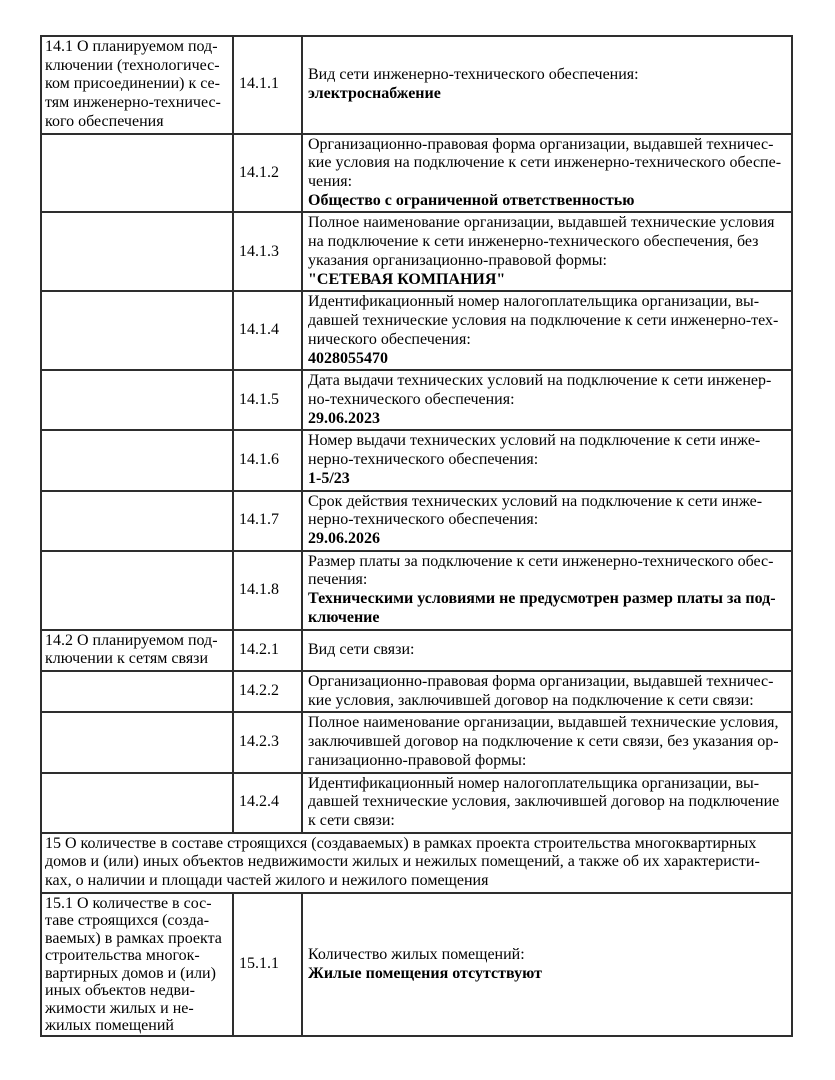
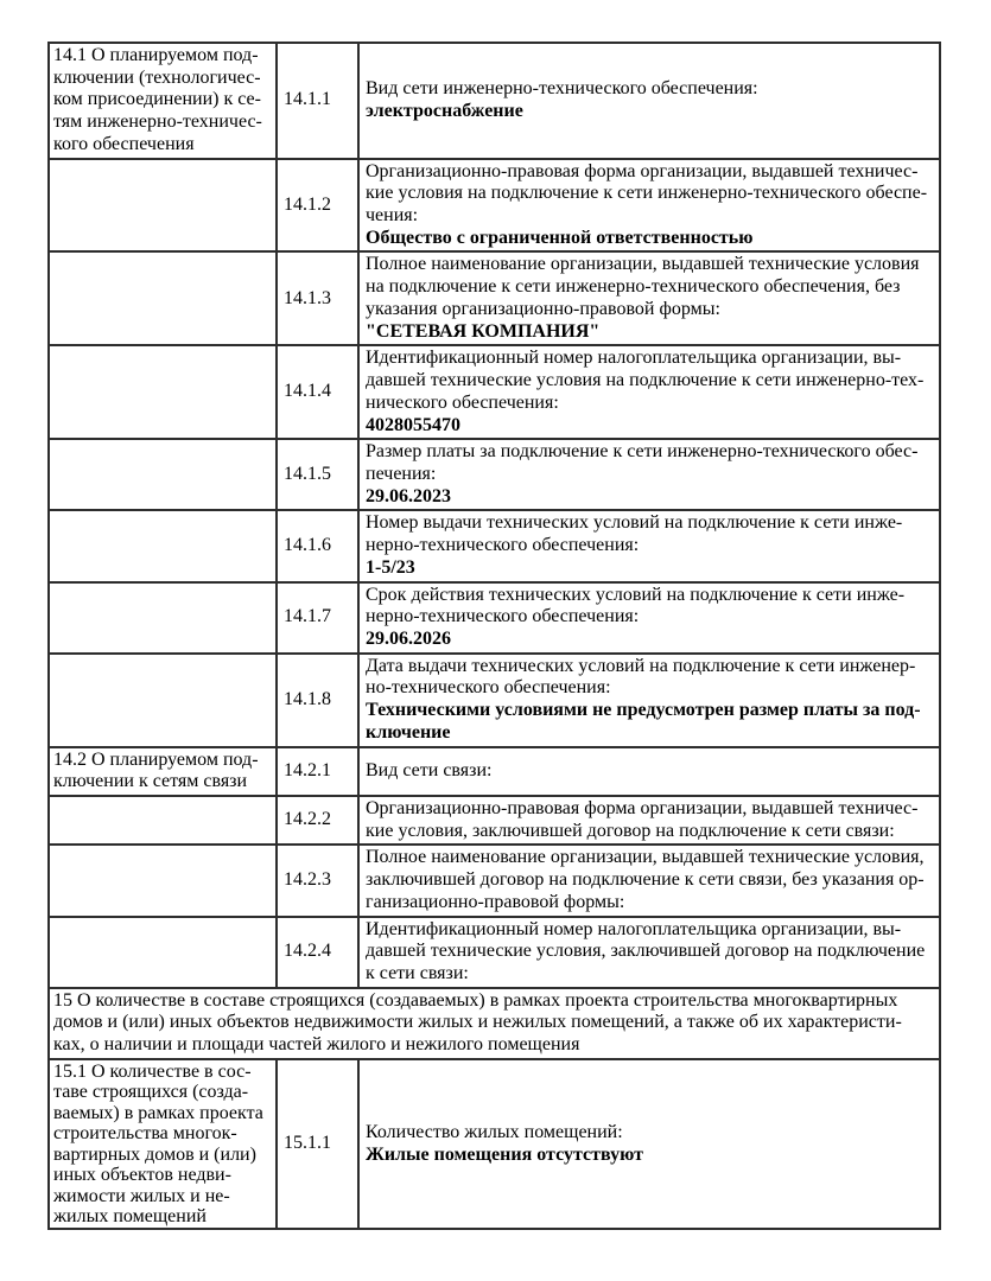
  14.1 О планируемом под- ключении (технологичес- ком присоединении) к се- тям инженерно-техничес- кого обеспечения	14.1.1	Вид сети инженерно-технического обеспечения: электроснабжение
  	14.1.2	Организационно-правовая форма организации, выдавшей техничес- кие условия на подключение к сети инженерно-технического обеспе- чения: Общество с ограниченной ответственностью
  	14.1.3	Полное наименование организации, выдавшей технические условия на подключение к сети инженерно-технического обеспечения, без указания организационно-правовой формы: "СЕТЕВАЯ КОМПАНИЯ"
  	14.1.4	Идентификационный номер налогоплательщика организации, вы- давшей технические условия на подключение к сети инженерно-тех- нического обеспечения: 4028055470
- 	14.1.5	Дата выдачи технических условий на подключение к сети инженер- но-технического обеспечения: 29.06.2023
+ 	14.1.5	Размер платы за подключение к сети инженерно-технического обес- печения: 29.06.2023
  	14.1.6	Номер выдачи технических условий на подключение к сети инже- нерно-технического обеспечения: 1-5/23
  	14.1.7	Срок действия технических условий на подключение к сети инже- нерно-технического обеспечения: 29.06.2026
- 	14.1.8	Размер платы за подключение к сети инженерно-технического обес- печения: Техническими условиями не предусмотрен размер платы за под- ключение
+ 	14.1.8	Дата выдачи технических условий на подключение к сети инженер- но-технического обеспечения: Техническими условиями не предусмотрен размер платы за под- ключение
  14.2 О планируемом под- ключении к сетям связи	14.2.1	Вид сети связи:
  	14.2.2	Организационно-правовая форма организации, выдавшей техничес- кие условия, заключившей договор на подключение к сети связи:
  	14.2.3	Полное наименование организации, выдавшей технические условия, заключившей договор на подключение к сети связи, без указания ор- ганизационно-правовой формы:
  	14.2.4	Идентификационный номер налогоплательщика организации, вы- давшей технические условия, заключившей договор на подключение к сети связи:
  15 О количестве в составе строящихся (создаваемых) в рамках проекта строительства многоквартирных домов и (или) иных объектов недвижимости жилых и нежилых помещений, а также об их характеристи- ках, о наличии и площади частей жилого и нежилого помещения
  15.1 О количестве в сос- таве строящихся (созда- ваемых) в рамках проекта строительства многок- вартирных домов и (или) иных объектов недви- жимости жилых и не- жилых помещений	15.1.1	Количество жилых помещений: Жилые помещения отсутствуют
